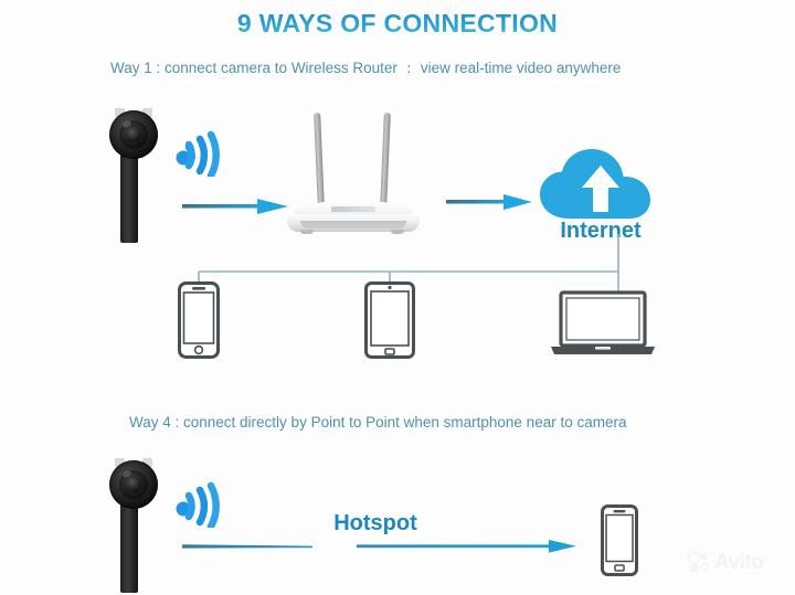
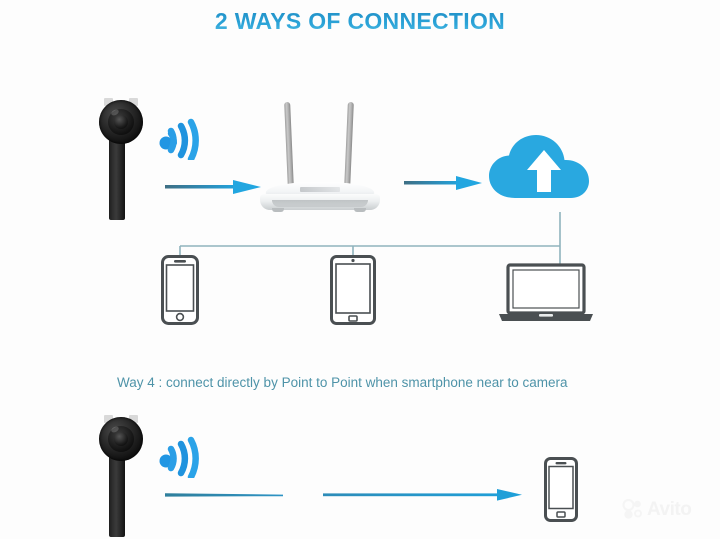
- 9 WAYS OF CONNECTION
+ 2 WAYS OF CONNECTION
- Way 1 : connect camera to Wireless Router ： view real-time video anywhere
- Internet
  Way 4 : connect directly by Point to Point when smartphone near to camera
- Hotspot
